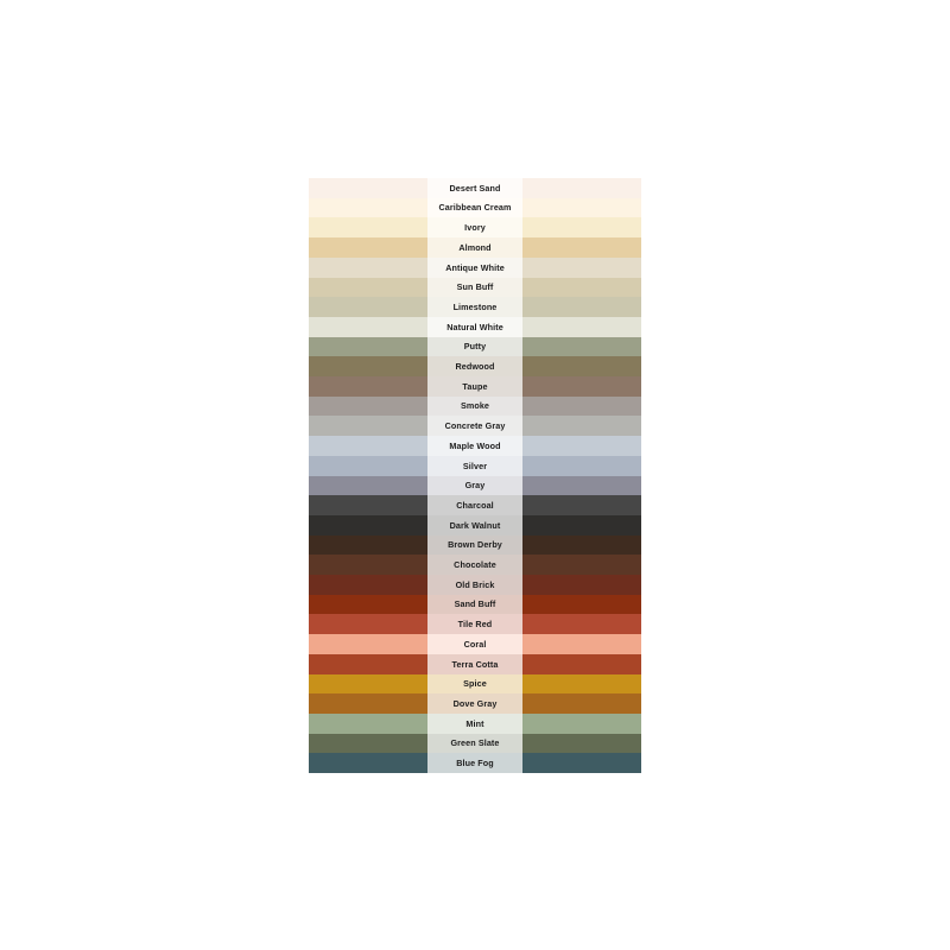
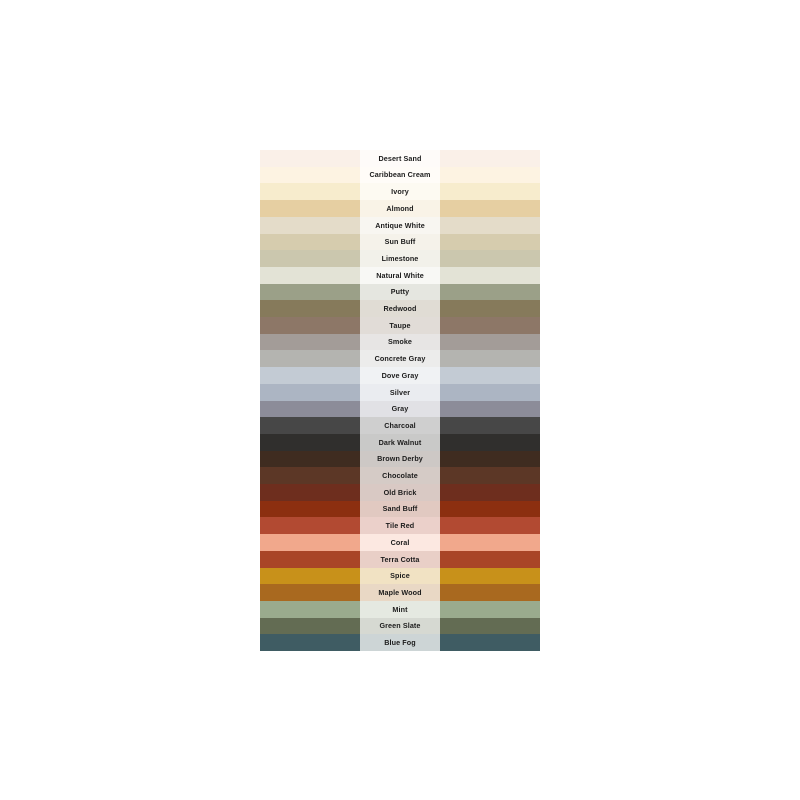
  Desert Sand
  Caribbean Cream
  Ivory
  Almond
  Antique White
  Sun Buff
  Limestone
  Natural White
  Putty
  Redwood
  Taupe
  Smoke
  Concrete Gray
- Maple Wood
+ Dove Gray
  Silver
  Gray
  Charcoal
  Dark Walnut
  Brown Derby
  Chocolate
  Old Brick
  Sand Buff
  Tile Red
  Coral
  Terra Cotta
  Spice
- Dove Gray
+ Maple Wood
  Mint
  Green Slate
  Blue Fog
